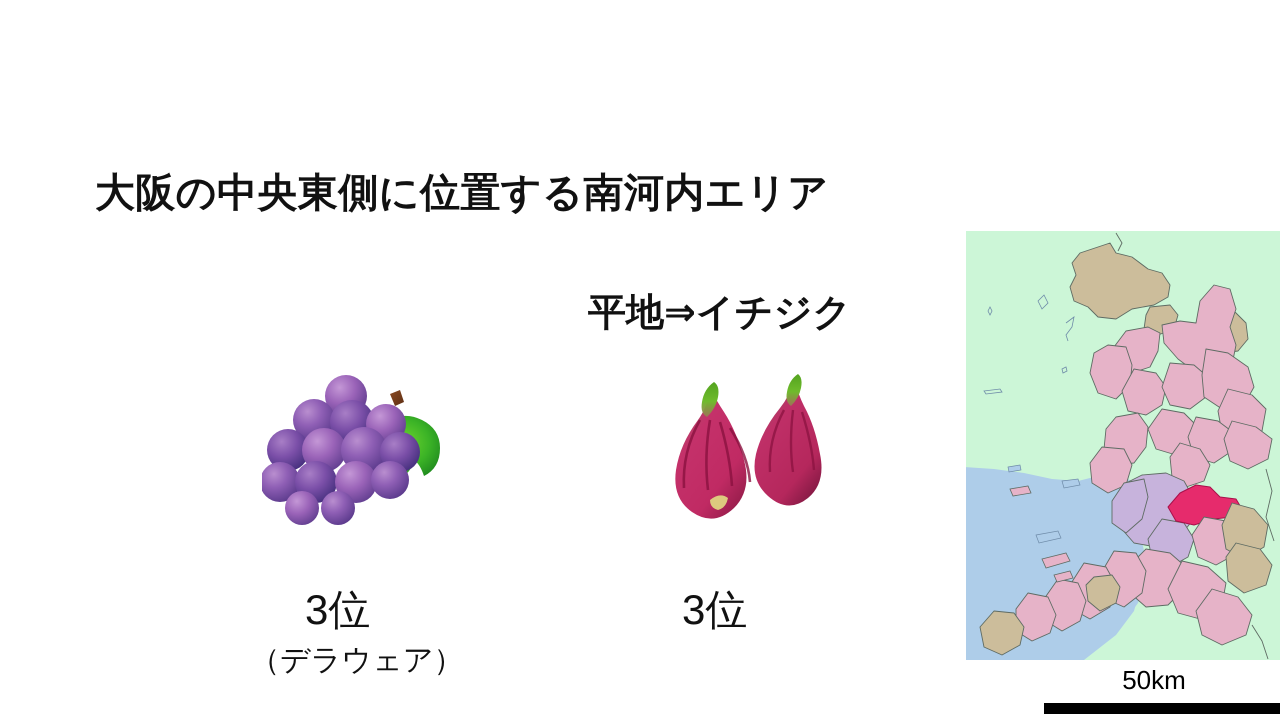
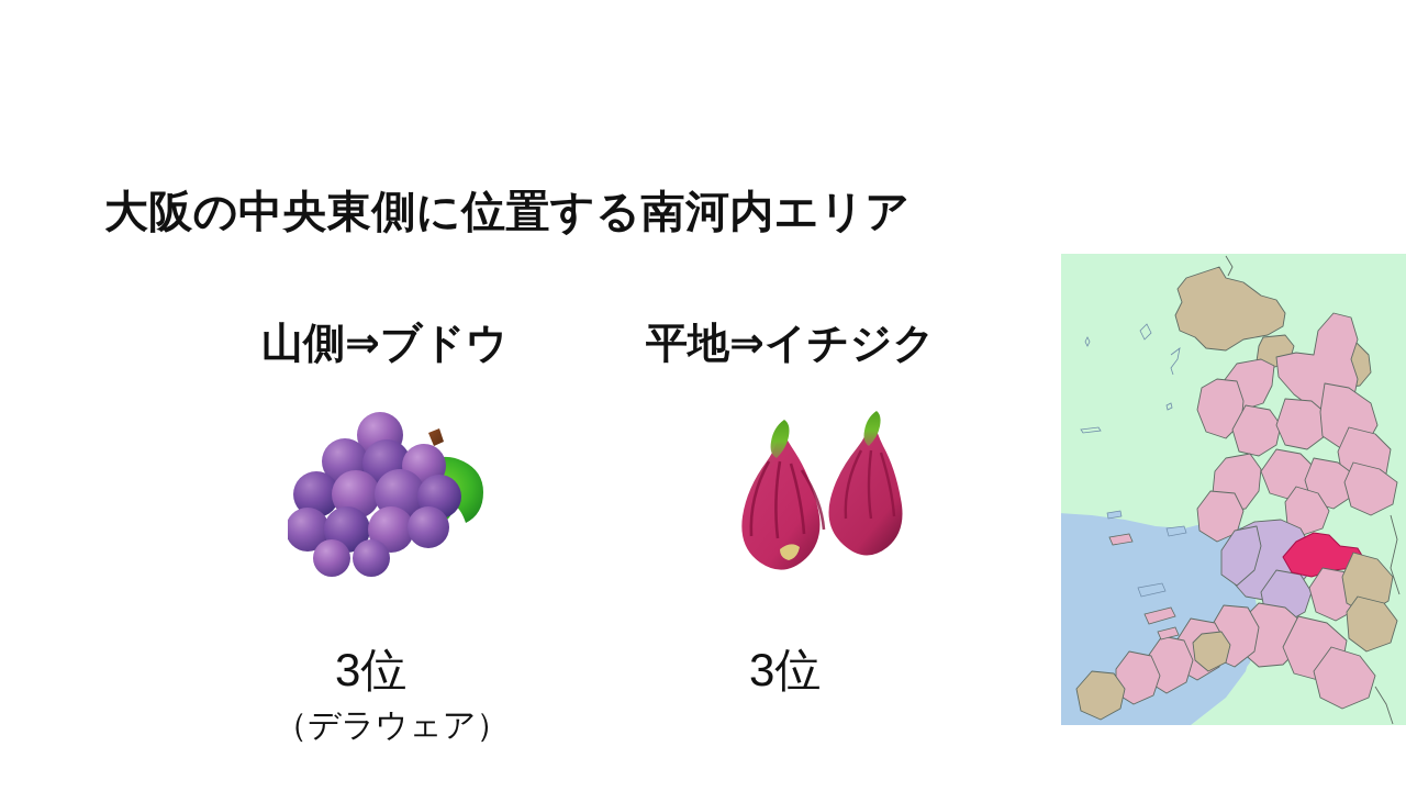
  大阪の中央東側に位置する南河内エリア
+ 山側⇒ブドウ
  平地⇒イチジク
  3位
  （デラウェア）
  3位
- 50km
